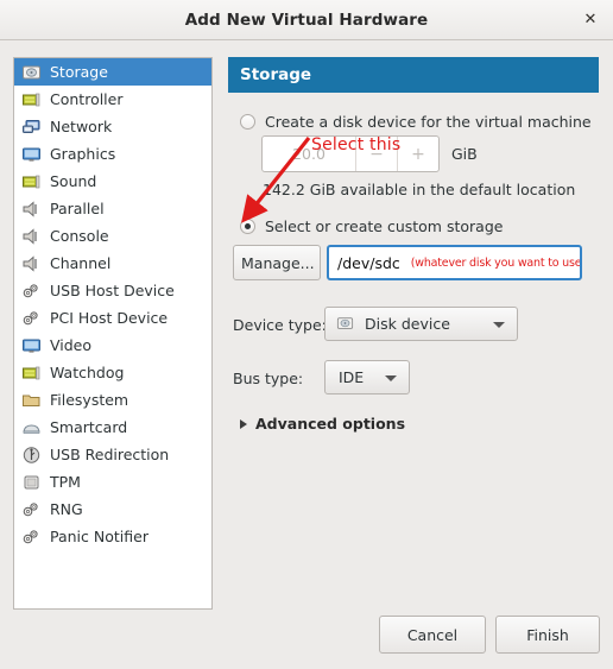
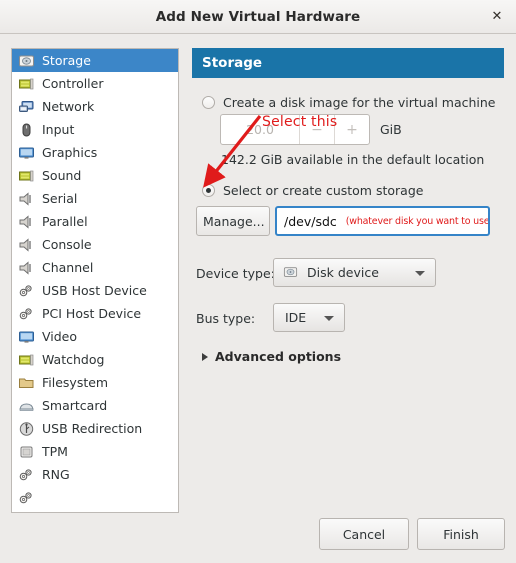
  Add New Virtual Hardware
  ✕
  Storage
  Controller
  Network
+ Input
  Graphics
  Sound
+ Serial
  Parallel
  Console
  Channel
  USB Host Device
  PCI Host Device
  Video
  Watchdog
  Filesystem
  Smartcard
  USB Redirection
  TPM
  RNG
- Panic Notifier
  Storage
- Create a disk device for the virtual machine
+ Create a disk image for the virtual machine
  0.0
  −
  +
  GiB
  42.2 GiB available in the default location
  Select or create custom storage
  Manage...
  /dev/sdc
  (whatever disk you want to use
  Device type
  Disk device
  Bus type:
  IDE
  Advanced options
  Cancel
  Finish
  Select this
